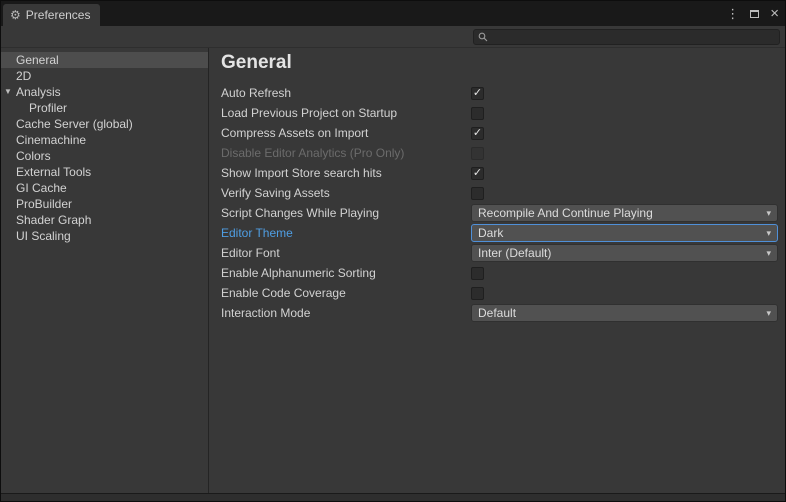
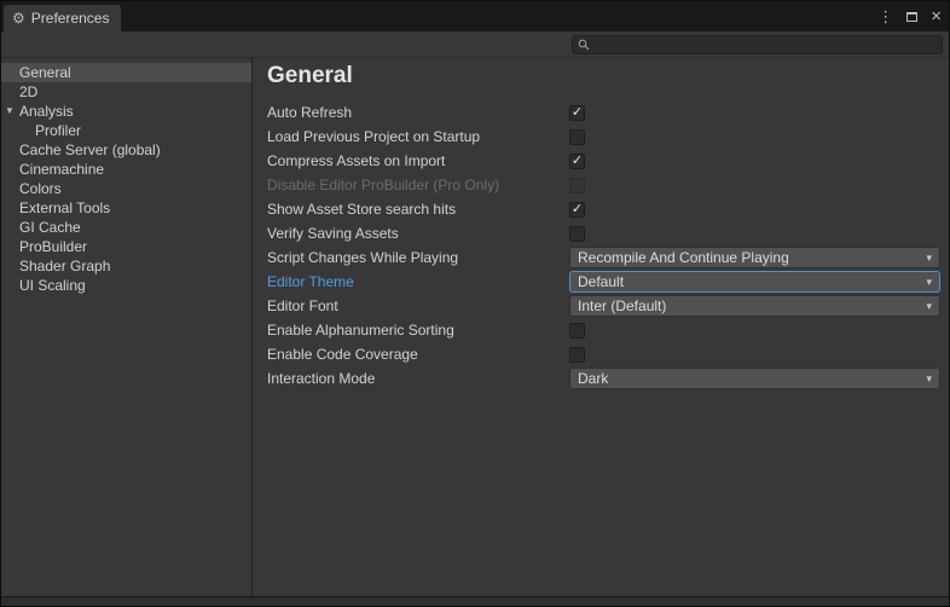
  ⚙
  Preferences
  ⋮
  ×
  General
  2D
  ▼
  Analysis
  Profiler
  Cache Server (global)
  Cinemachine
  Colors
  External Tools
  GI Cache
  ProBuilder
  Shader Graph
  UI Scaling
  General
  Auto Refresh
  ✓
  Load Previous Project on Startup
  Compress Assets on Import
  ✓
- Disable Editor Analytics (Pro Only)
+ Disable Editor ProBuilder (Pro Only)
- Show Import Store search hits
+ Show Asset Store search hits
  ✓
  Verify Saving Assets
  Script Changes While Playing
  Recompile And Continue Playing
  ▾
  Editor Theme
- Dark
+ Default
  ▾
  Editor Font
  Inter (Default)
  ▾
  Enable Alphanumeric Sorting
  Enable Code Coverage
  Interaction Mode
- Default
+ Dark
  ▾
